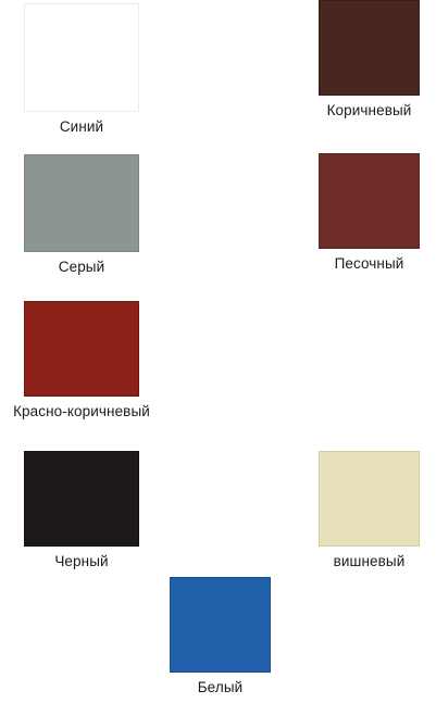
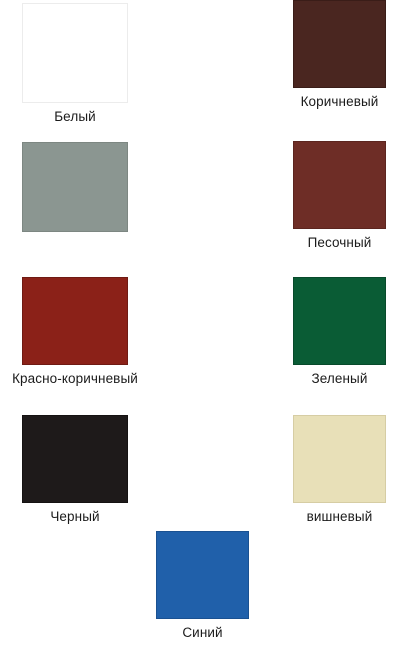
- Синий
+ Белый
  Коричневый
- Серый
  Песочный
  Красно-коричневый
+ Зеленый
  Черный
  вишневый
- Белый
+ Синий
